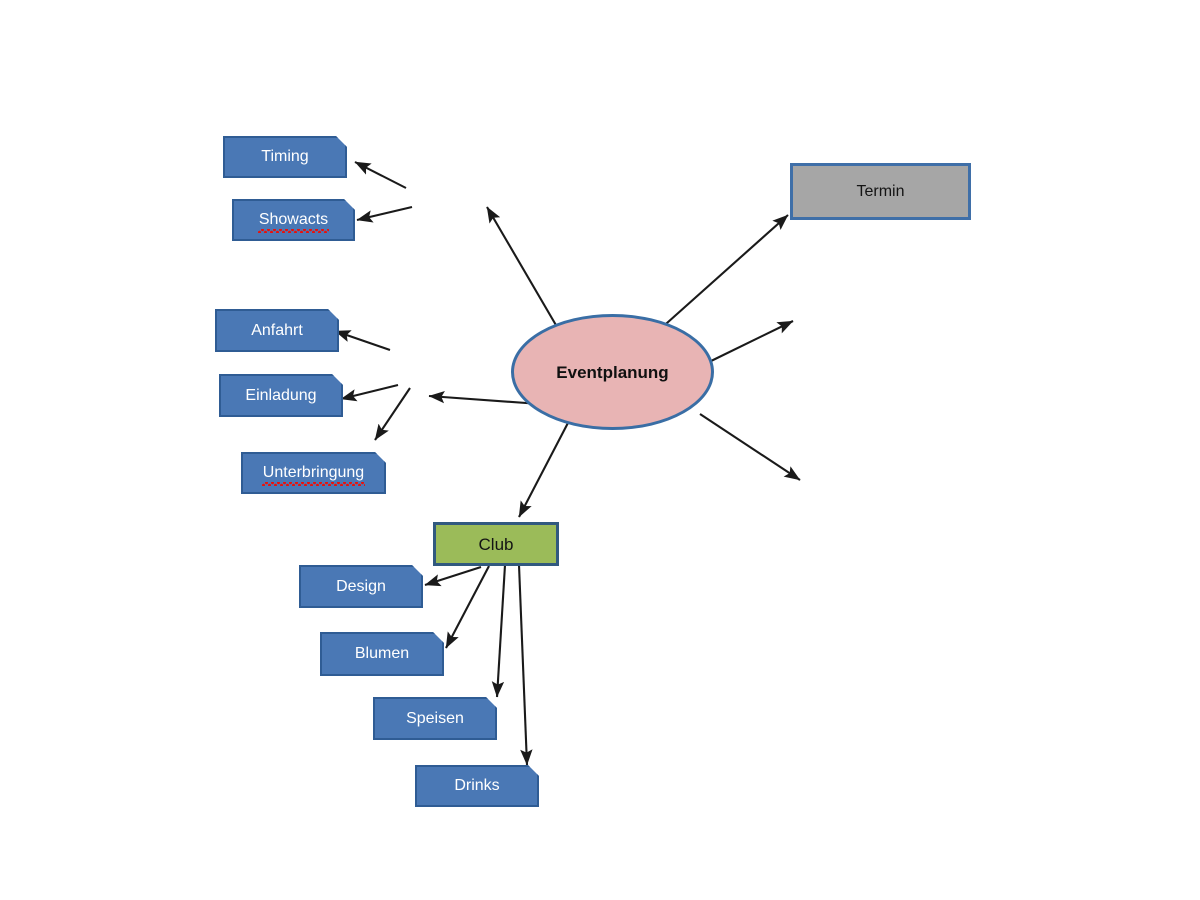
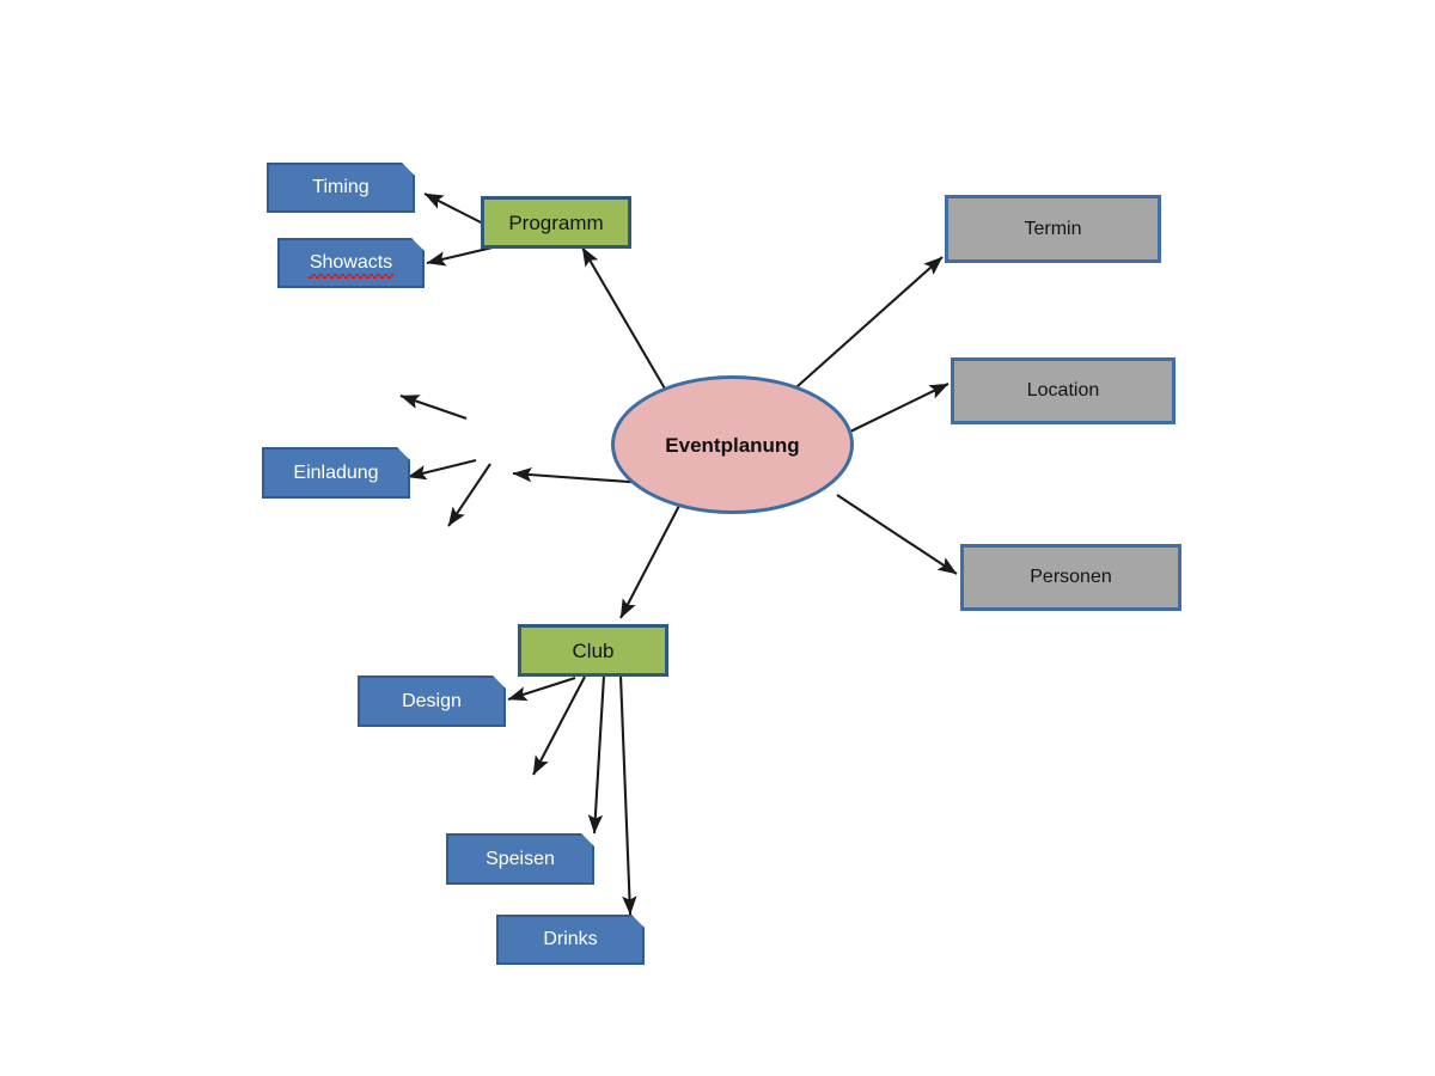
  Eventplanung
+ Programm
  Club
  Termin
+ Location
+ Personen
  Timing
  Showacts
- Anfahrt
  Einladung
- Unterbringung
  Design
- Blumen
  Speisen
  Drinks
